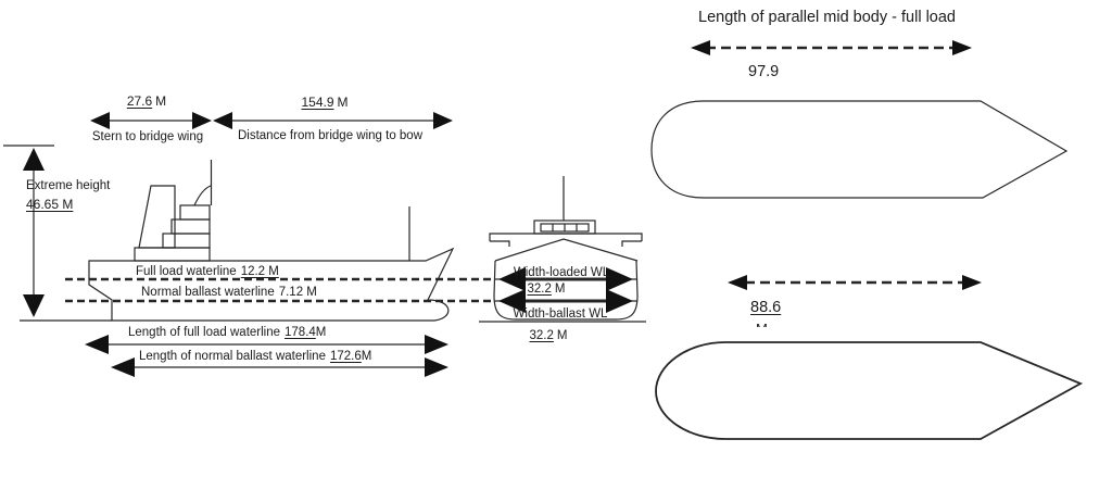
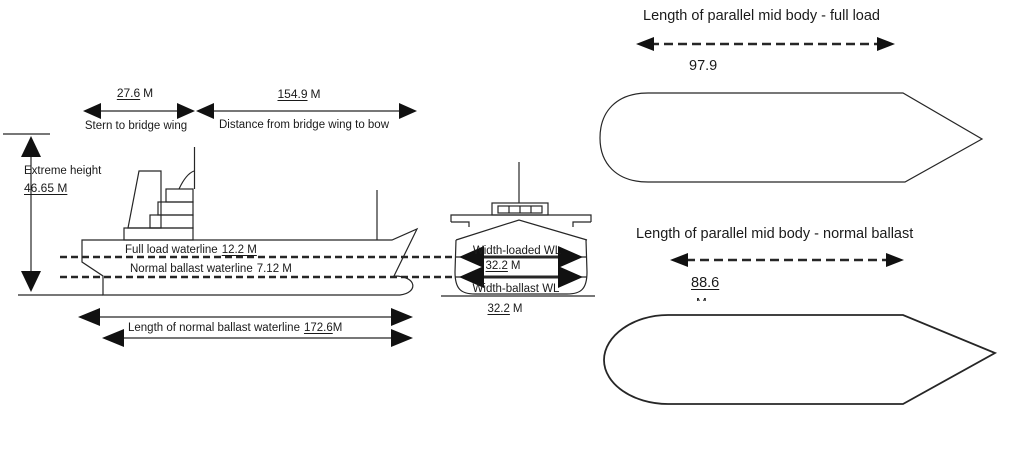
  27.6 M
  Stern to bridge wing
  154.9 M
  Distance from bridge wing to bow
  Extreme height
  46.65 M
  Full load waterline 12.2 M
  Normal ballast waterline 7.12 M
- Length of full load waterline 178.4M
  Length of normal ballast waterline 172.6M
  Width-loaded WL
  32.2 M
  Width-ballast WL
  32.2 M
  Length of parallel mid body - full load
  97.9
+ Length of parallel mid body - normal ballast
  88.6
